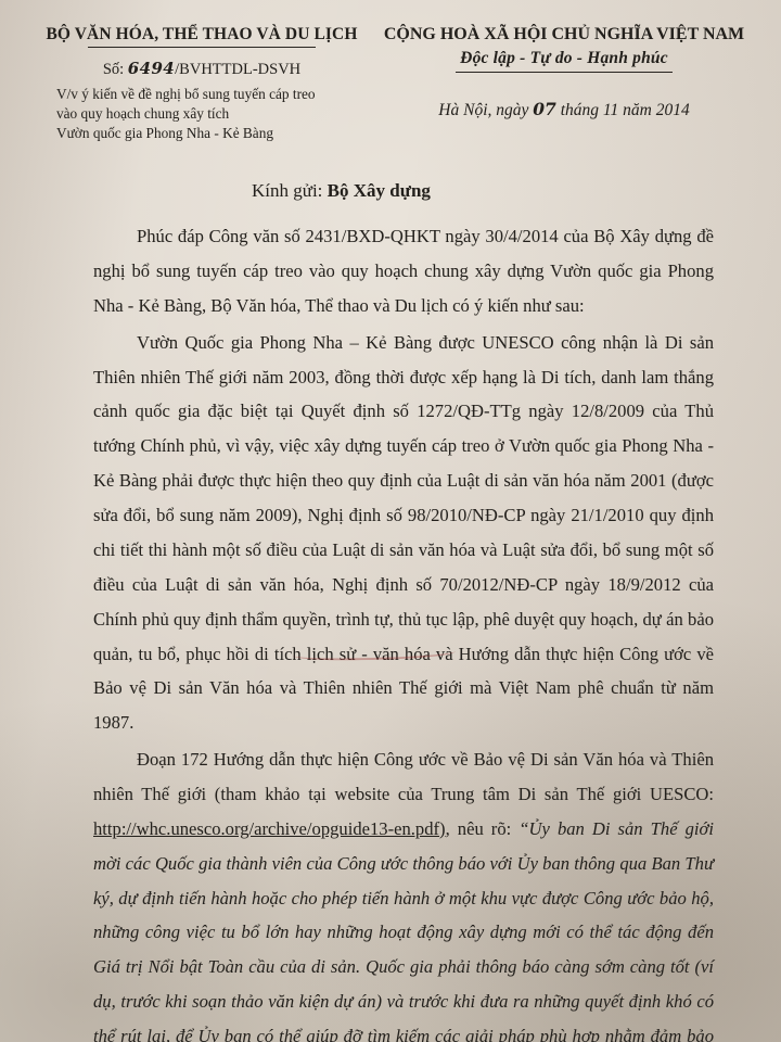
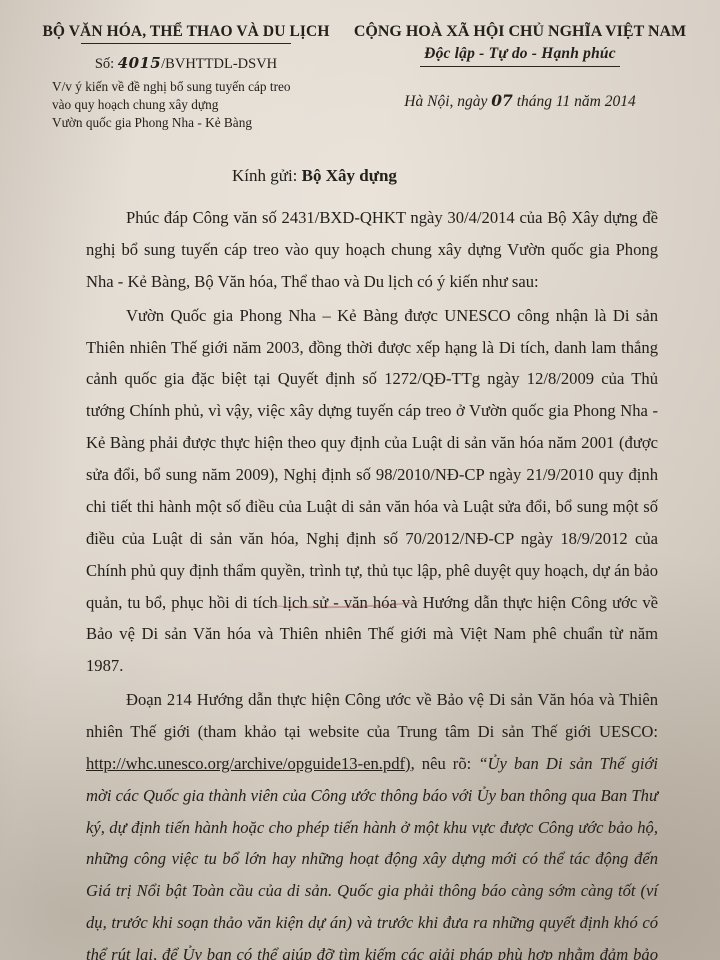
  BỘ VĂN HÓA, THỂ THAO VÀ DU LỊCH
- Số: 6494/BVHTTDL-DSVH
+ Số: 4015/BVHTTDL-DSVH
  V/v ý kiến về đề nghị bổ sung tuyến cáp treo
- vào quy hoạch chung xây tích
+ vào quy hoạch chung xây dựng
  Vườn quốc gia Phong Nha - Kẻ Bàng
  CỘNG HOÀ XÃ HỘI CHỦ NGHĨA VIỆT NAM
  Độc lập - Tự do - Hạnh phúc
  Hà Nội, ngày 07 tháng 11 năm 2014
  Kính gửi: Bộ Xây dựng
  Phúc đáp Công văn số 2431/BXD-QHKT ngày 30/4/2014 của Bộ Xây dựng đề nghị bổ sung tuyến cáp treo vào quy hoạch chung xây dựng Vườn quốc gia Phong Nha - Kẻ Bàng, Bộ Văn hóa, Thể thao và Du lịch có ý kiến như sau:
- Vườn Quốc gia Phong Nha – Kẻ Bàng được UNESCO công nhận là Di sản Thiên nhiên Thế giới năm 2003, đồng thời được xếp hạng là Di tích, danh lam thắng cảnh quốc gia đặc biệt tại Quyết định số 1272/QĐ-TTg ngày 12/8/2009 của Thủ tướng Chính phủ, vì vậy, việc xây dựng tuyến cáp treo ở Vườn quốc gia Phong Nha - Kẻ Bàng phải được thực hiện theo quy định của Luật di sản văn hóa năm 2001 (được sửa đổi, bổ sung năm 2009), Nghị định số 98/2010/NĐ-CP ngày 21/1/2010 quy định chi tiết thi hành một số điều của Luật di sản văn hóa và Luật sửa đổi, bổ sung một số điều của Luật di sản văn hóa, Nghị định số 70/2012/NĐ-CP ngày 18/9/2012 của Chính phủ quy định thẩm quyền, trình tự, thủ tục lập, phê duyệt quy hoạch, dự án bảo quản, tu bổ, phục hồi di tích lịch sử - văn hóa và Hướng dẫn thực hiện Công ước về Bảo vệ Di sản Văn hóa và Thiên nhiên Thế giới mà Việt Nam phê chuẩn từ năm 1987.
+ Vườn Quốc gia Phong Nha – Kẻ Bàng được UNESCO công nhận là Di sản Thiên nhiên Thế giới năm 2003, đồng thời được xếp hạng là Di tích, danh lam thắng cảnh quốc gia đặc biệt tại Quyết định số 1272/QĐ-TTg ngày 12/8/2009 của Thủ tướng Chính phủ, vì vậy, việc xây dựng tuyến cáp treo ở Vườn quốc gia Phong Nha - Kẻ Bàng phải được thực hiện theo quy định của Luật di sản văn hóa năm 2001 (được sửa đổi, bổ sung năm 2009), Nghị định số 98/2010/NĐ-CP ngày 21/9/2010 quy định chi tiết thi hành một số điều của Luật di sản văn hóa và Luật sửa đổi, bổ sung một số điều của Luật di sản văn hóa, Nghị định số 70/2012/NĐ-CP ngày 18/9/2012 của Chính phủ quy định thẩm quyền, trình tự, thủ tục lập, phê duyệt quy hoạch, dự án bảo quản, tu bổ, phục hồi di tích lịch sử - văn hóa và Hướng dẫn thực hiện Công ước về Bảo vệ Di sản Văn hóa và Thiên nhiên Thế giới mà Việt Nam phê chuẩn từ năm 1987.
- Đoạn 172 Hướng dẫn thực hiện Công ước về Bảo vệ Di sản Văn hóa và Thiên nhiên Thế giới (tham khảo tại website của Trung tâm Di sản Thế giới UESCO: http://whc.unesco.org/archive/opguide13-en.pdf), nêu rõ: “Ủy ban Di sản Thế giới mời các Quốc gia thành viên của Công ước thông báo với Ủy ban thông qua Ban Thư ký, dự định tiến hành hoặc cho phép tiến hành ở một khu vực được Công ước bảo hộ, những công việc tu bổ lớn hay những hoạt động xây dựng mới có thể tác động đến Giá trị Nổi bật Toàn cầu của di sản. Quốc gia phải thông báo càng sớm càng tốt (ví dụ, trước khi soạn thảo văn kiện dự án) và trước khi đưa ra những quyết định khó có thể rút lại, để Ủy ban có thể giúp đỡ tìm kiếm các giải pháp phù hợp nhằm đảm bảo
+ Đoạn 214 Hướng dẫn thực hiện Công ước về Bảo vệ Di sản Văn hóa và Thiên nhiên Thế giới (tham khảo tại website của Trung tâm Di sản Thế giới UESCO: http://whc.unesco.org/archive/opguide13-en.pdf), nêu rõ: “Ủy ban Di sản Thế giới mời các Quốc gia thành viên của Công ước thông báo với Ủy ban thông qua Ban Thư ký, dự định tiến hành hoặc cho phép tiến hành ở một khu vực được Công ước bảo hộ, những công việc tu bổ lớn hay những hoạt động xây dựng mới có thể tác động đến Giá trị Nổi bật Toàn cầu của di sản. Quốc gia phải thông báo càng sớm càng tốt (ví dụ, trước khi soạn thảo văn kiện dự án) và trước khi đưa ra những quyết định khó có thể rút lại, để Ủy ban có thể giúp đỡ tìm kiếm các giải pháp phù hợp nhằm đảm bảo
